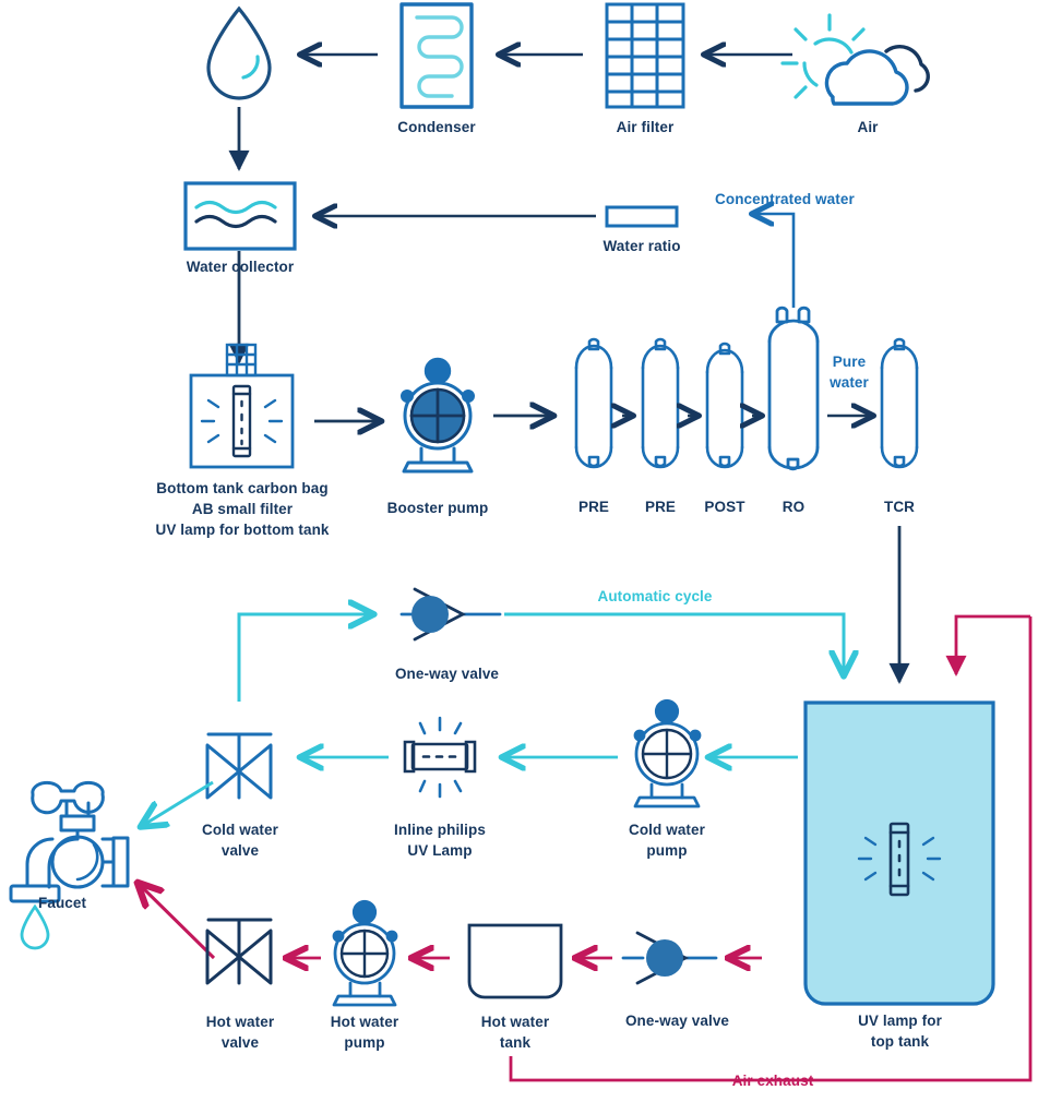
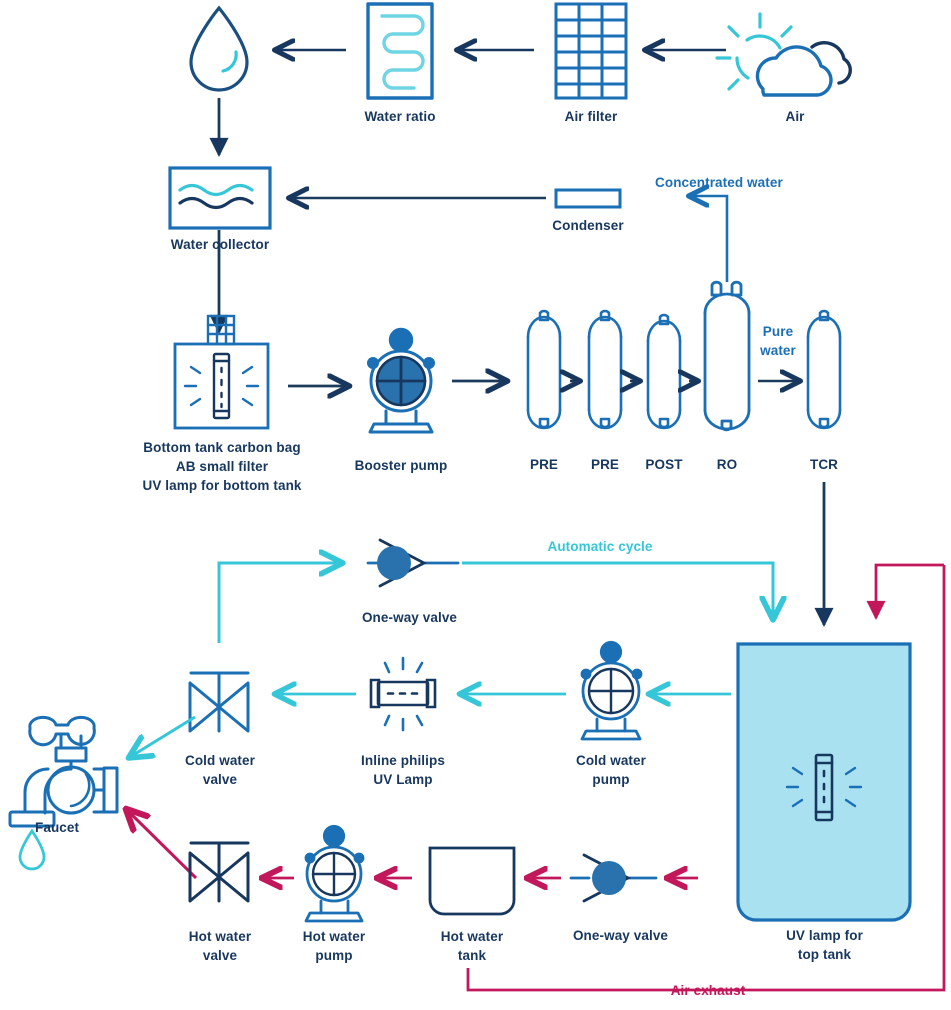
  Air
  Air filter
- Condenser
+ Water ratio
  Water collector
- Water ratio
+ Condenser
  Concentrated water
  Bottom tank carbon bag
  AB small filter
  UV lamp for bottom tank
  Booster pump
  PRE
  PRE
  POST
  RO
  TCR
  Pure
  water
  Automatic cycle
  One-way valve
  UV lamp for
  top tank
  Cold water
  pump
  Inline philips
  UV Lamp
  Cold water
  valve
  Faucet
  Hot water
  valve
  Hot water
  pump
  Hot water
  tank
  One-way valve
  Air exhaust
